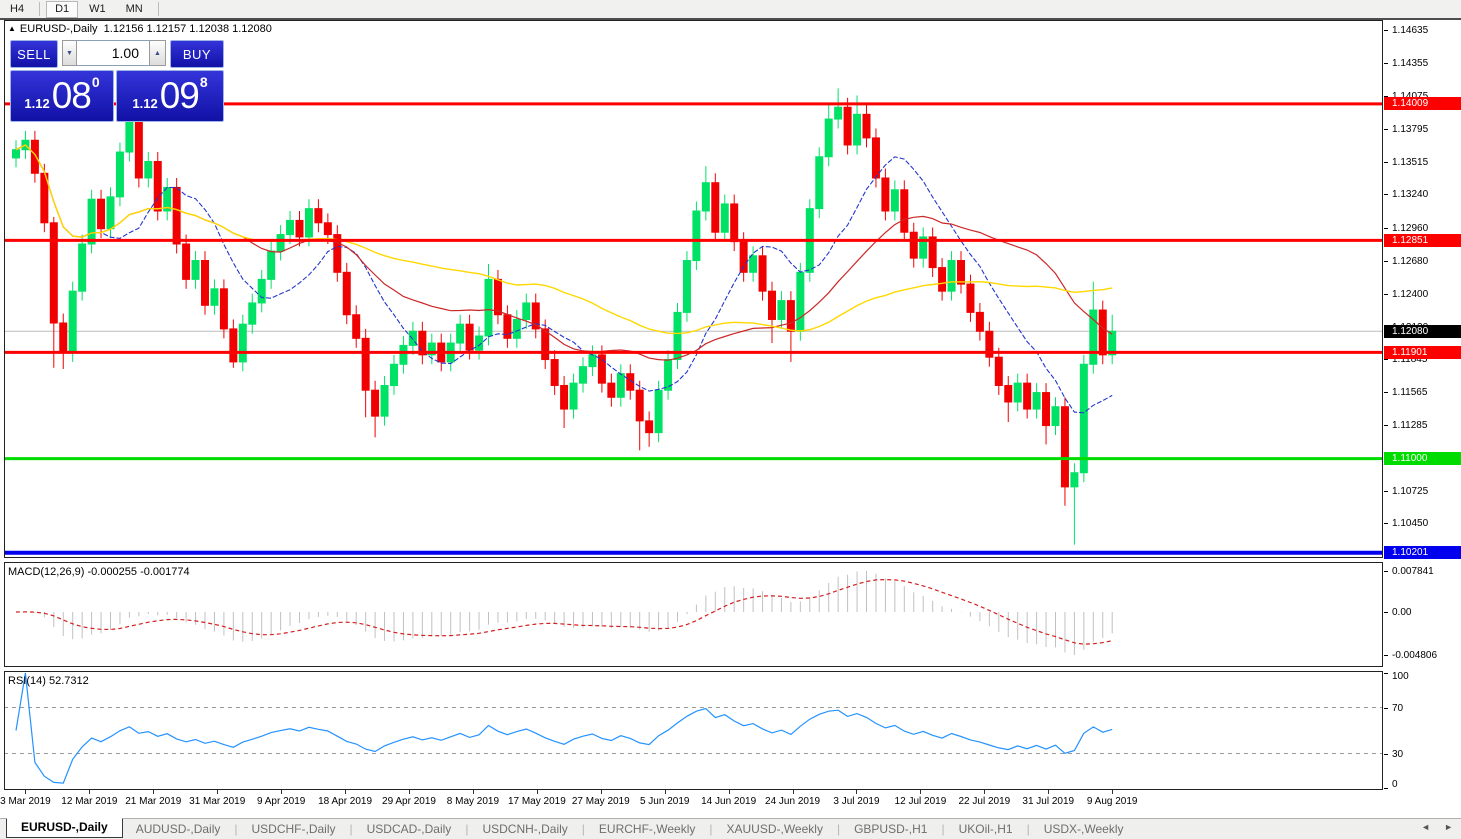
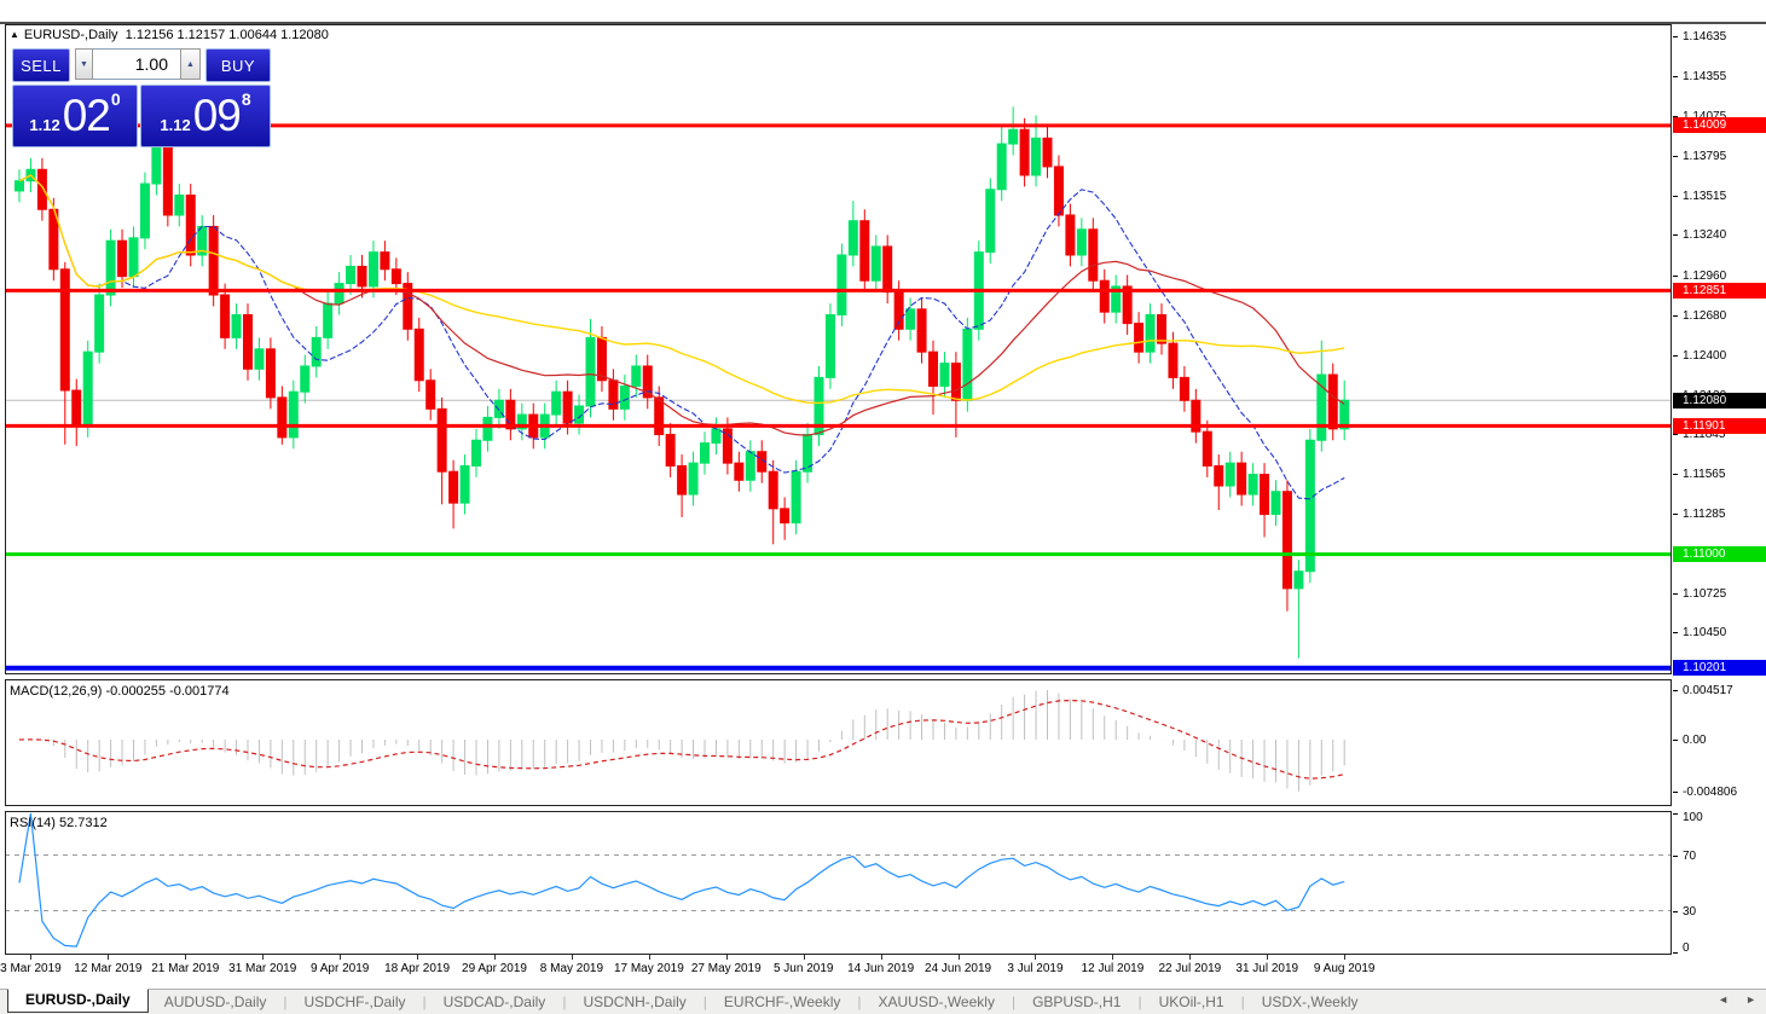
- H4
- D1
- W1
- MN
- ▲ EURUSD-,Daily 1.12156 1.12157 1.12038 1.12080
+ ▲ EURUSD-,Daily 1.12156 1.12157 1.00644 1.12080
  MACD(12,26,9) -0.000255 -0.001774
  RSI(14) 52.7312
  1.14635
  1.14355
  1.13795
  1.13515
  1.13240
  1.12960
  1.12680
  1.12400
  1.11845
  1.11565
  1.11285
  1.10725
  1.10450
  1.14009
  1.12851
  1.12080
  1.11901
  1.11000
  1.10201
- 0.007841
+ 0.004517
  0.00
  -0.004806
  100
  70
  30
  0
  3 Mar 2019
  12 Mar 2019
  21 Mar 2019
  31 Mar 2019
  9 Apr 2019
  18 Apr 2019
  29 Apr 2019
  8 May 2019
  17 May 2019
  27 May 2019
  5 Jun 2019
  14 Jun 2019
  24 Jun 2019
  3 Jul 2019
  12 Jul 2019
  22 Jul 2019
  31 Jul 2019
  9 Aug 2019
  SELL
  1.00
  BUY
  1.12
- 08
+ 02
  0
  1.12
  09
  8
  EURUSD-,Daily
  AUDUSD-,Daily
  |
  USDCHF-,Daily
  |
  USDCAD-,Daily
  |
  USDCNH-,Daily
  |
  EURCHF-,Weekly
  |
  XAUUSD-,Weekly
  |
  GBPUSD-,H1
  |
  UKOil-,H1
  |
  USDX-,Weekly
  ◄
  ►
